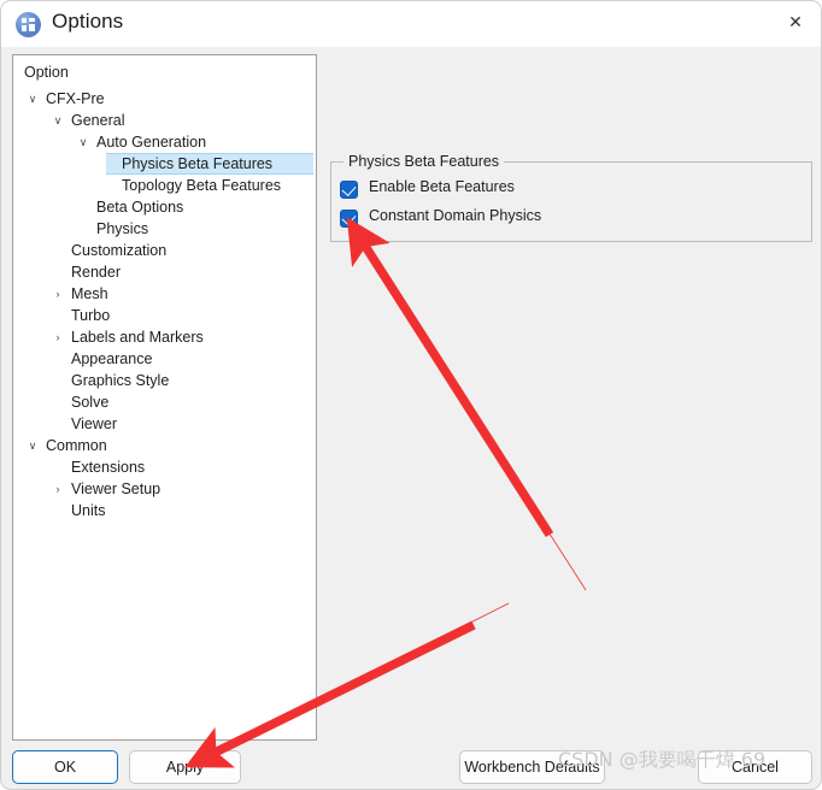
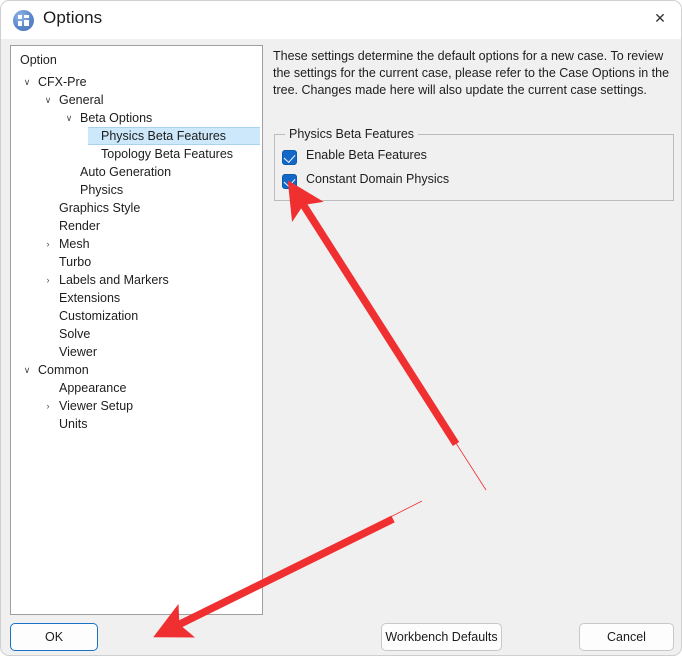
  Options
  ✕
  Option
  ∨
  CFX-Pre
  ∨
  General
  ∨
- Auto Generation
+ Beta Options
  Physics Beta Features
  Topology Beta Features
- Beta Options
+ Auto Generation
  Physics
- Customization
+ Graphics Style
  Render
  ›
  Mesh
  Turbo
  ›
  Labels and Markers
- Appearance
+ Extensions
- Graphics Style
+ Customization
  Solve
  Viewer
  ∨
  Common
- Extensions
+ Appearance
  ›
  Viewer Setup
  Units
+ These settings determine the default options for a new case. To review the settings for the current case, please refer to the Case Options in the tree. Changes made here will also update the current case settings.
  Physics Beta Features
  Enable Beta Features
  Constant Domain Physics
  OK
- Apply
  Workbench Defaults
  Cancel
- CSDN @我要喝干煒 69
